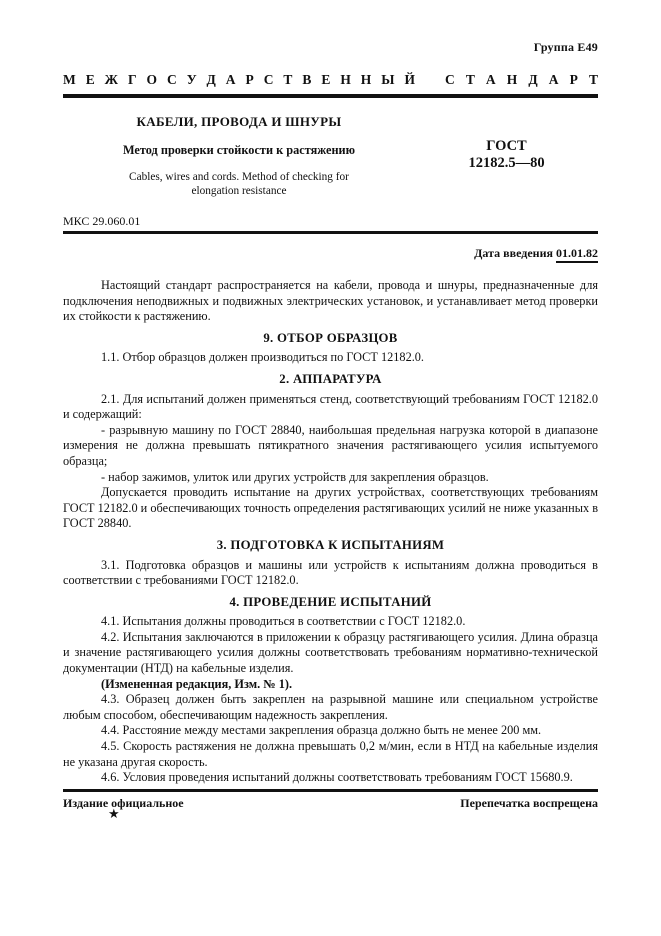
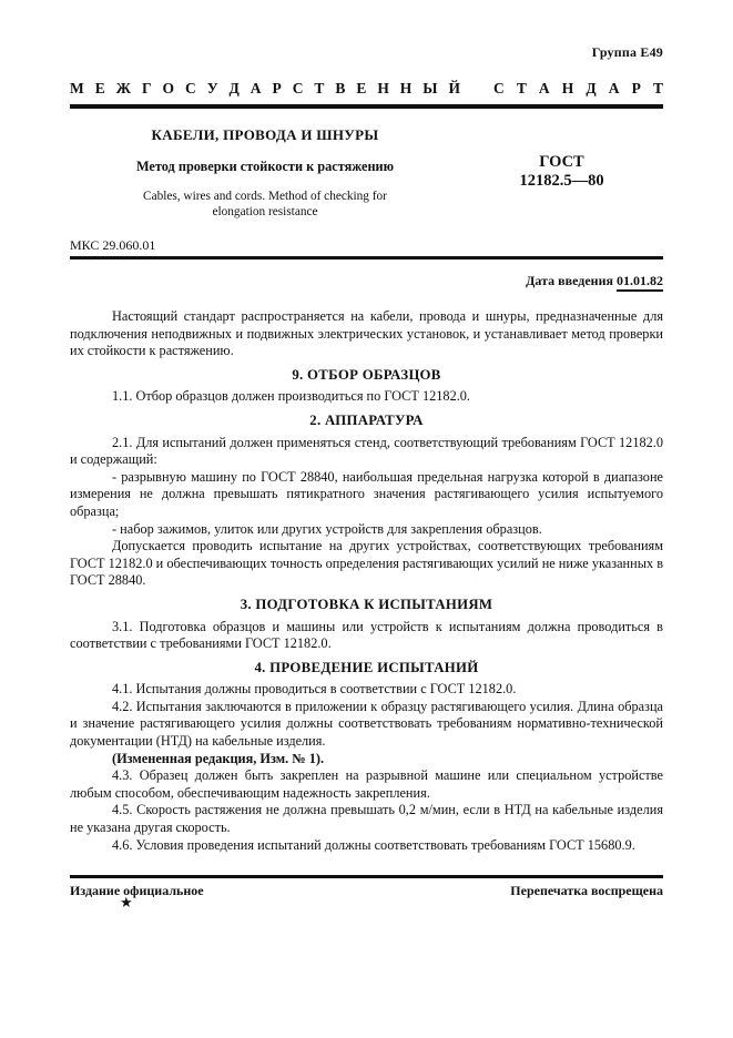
  Группа Е49
  М Е Ж Г О С У Д А Р С Т В Е Н Н Ы Й
  С Т А Н Д А Р Т
  КАБЕЛИ, ПРОВОДА И ШНУРЫ
  Метод проверки стойкости к растяжению
  Cables, wires and cords. Method of checking for elongation resistance
  ГОСТ
  12182.5—80
  МКС 29.060.01
  Дата введения 01.01.82
  Настоящий стандарт распространяется на кабели, провода и шнуры, предназначенные для подключения неподвижных и подвижных электрических установок, и устанавливает метод проверки их стойкости к растяжению.
  9. ОТБОР ОБРАЗЦОВ
  1.1. Отбор образцов должен производиться по ГОСТ 12182.0.
  2. АППАРАТУРА
  2.1. Для испытаний должен применяться стенд, соответствующий требованиям ГОСТ 12182.0 и содержащий:
  - разрывную машину по ГОСТ 28840, наибольшая предельная нагрузка которой в диапазоне измерения не должна превышать пятикратного значения растягивающего усилия испытуемого образца;
  - набор зажимов, улиток или других устройств для закрепления образцов.
  Допускается проводить испытание на других устройствах, соответствующих требованиям ГОСТ 12182.0 и обеспечивающих точность определения растягивающих усилий не ниже указанных в ГОСТ 28840.
  3. ПОДГОТОВКА К ИСПЫТАНИЯМ
  3.1. Подготовка образцов и машины или устройств к испытаниям должна проводиться в соответствии с требованиями ГОСТ 12182.0.
  4. ПРОВЕДЕНИЕ ИСПЫТАНИЙ
  4.1. Испытания должны проводиться в соответствии с ГОСТ 12182.0.
  4.2. Испытания заключаются в приложении к образцу растягивающего усилия. Длина образца и значение растягивающего усилия должны соответствовать требованиям нормативно-технической документации (НТД) на кабельные изделия.
  (Измененная редакция, Изм. № 1).
  4.3. Образец должен быть закреплен на разрывной машине или специальном устройстве любым способом, обеспечивающим надежность закрепления.
- 4.4. Расстояние между местами закрепления образца должно быть не менее 200 мм.
  4.5. Скорость растяжения не должна превышать 0,2 м/мин, если в НТД на кабельные изделия не указана другая скорость.
  4.6. Условия проведения испытаний должны соответствовать требованиям ГОСТ 15680.9.
  Издание официальное
  Перепечатка воспрещена
  ★
